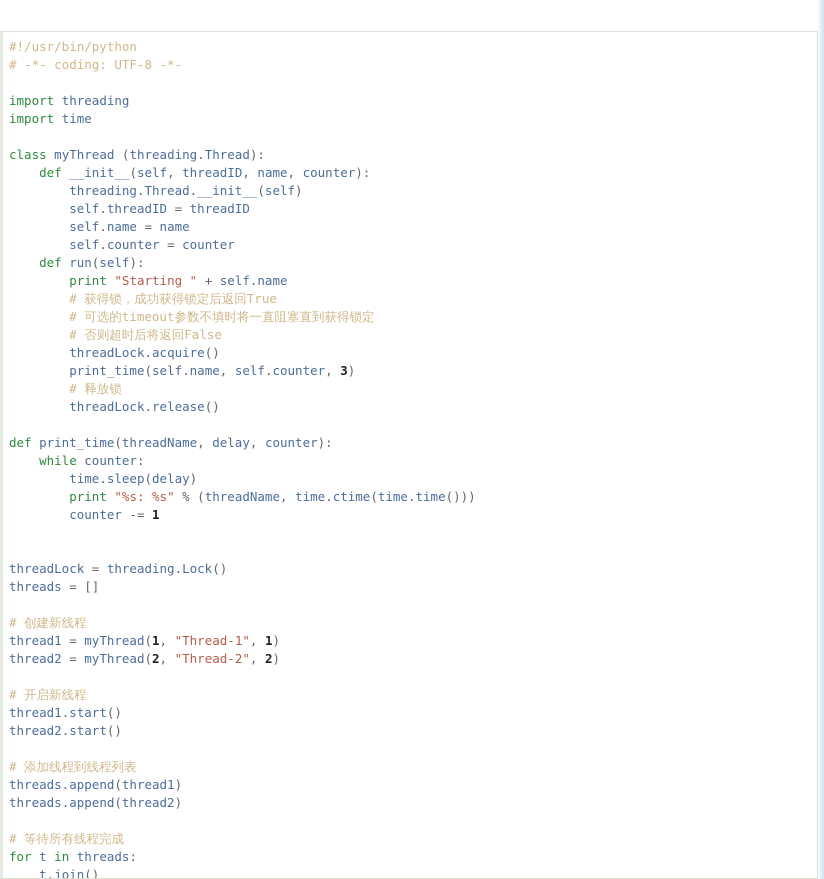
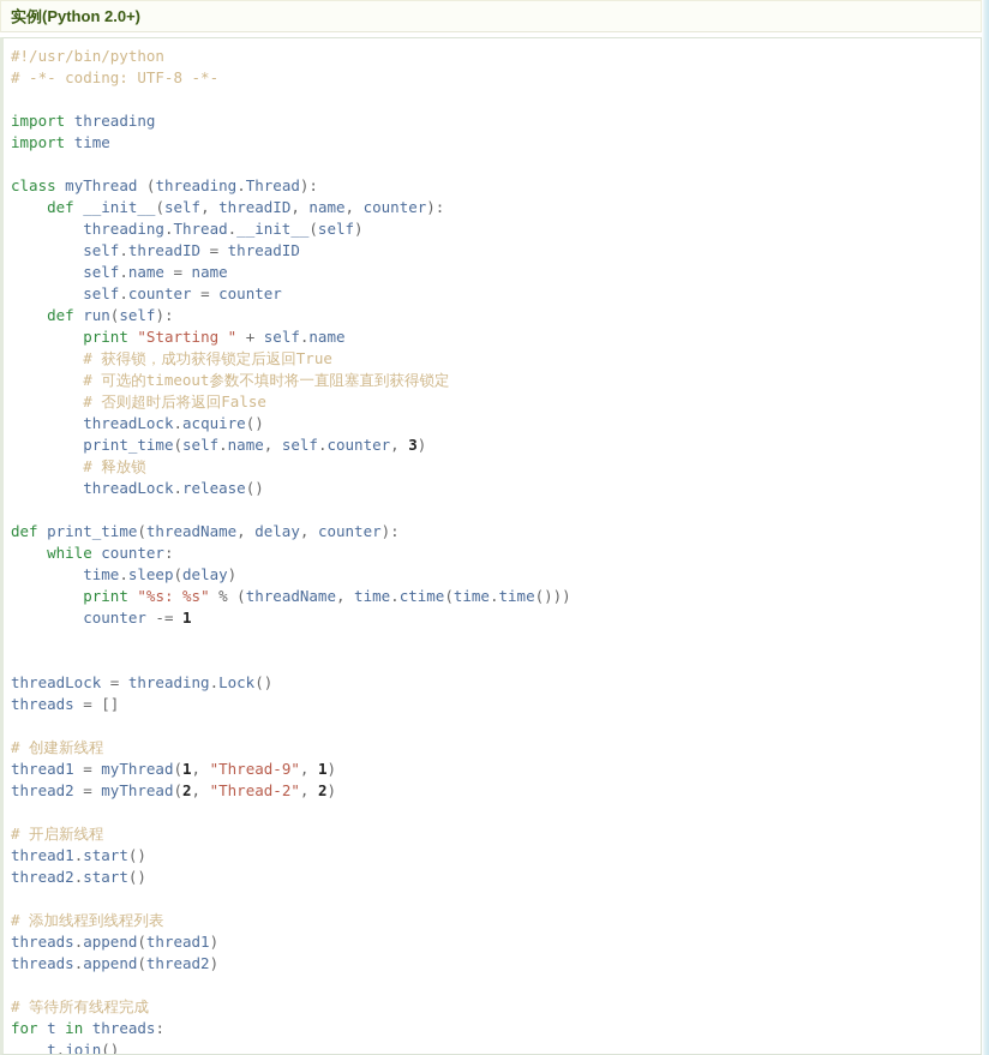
+ 实例(Python 2.0+)
- #!/usr/bin/python # -*- coding: UTF-8 -*- import threading import time class myThread (threading.Thread): def __init__(self, threadID, name, counter): threading.Thread.__init__(self) self.threadID = threadID self.name = name self.counter = counter def run(self): print "Starting " + self.name # 获得锁，成功获得锁定后返回True # 可选的timeout参数不填时将一直阻塞直到获得锁定 # 否则超时后将返回False threadLock.acquire() print_time(self.name, self.counter, 3) # 释放锁 threadLock.release() def print_time(threadName, delay, counter): while counter: time.sleep(delay) print "%s: %s" % (threadName, time.ctime(time.time())) counter -= 1 threadLock = threading.Lock() threads = [] # 创建新线程 thread1 = myThread(1, "Thread-1", 1) thread2 = myThread(2, "Thread-2", 2) # 开启新线程 thread1.start() thread2.start() # 添加线程到线程列表 threads.append(thread1) threads.append(thread2) # 等待所有线程完成 for t in threads: t.join()
+ #!/usr/bin/python # -*- coding: UTF-8 -*- import threading import time class myThread (threading.Thread): def __init__(self, threadID, name, counter): threading.Thread.__init__(self) self.threadID = threadID self.name = name self.counter = counter def run(self): print "Starting " + self.name # 获得锁，成功获得锁定后返回True # 可选的timeout参数不填时将一直阻塞直到获得锁定 # 否则超时后将返回False threadLock.acquire() print_time(self.name, self.counter, 3) # 释放锁 threadLock.release() def print_time(threadName, delay, counter): while counter: time.sleep(delay) print "%s: %s" % (threadName, time.ctime(time.time())) counter -= 1 threadLock = threading.Lock() threads = [] # 创建新线程 thread1 = myThread(1, "Thread-9", 1) thread2 = myThread(2, "Thread-2", 2) # 开启新线程 thread1.start() thread2.start() # 添加线程到线程列表 threads.append(thread1) threads.append(thread2) # 等待所有线程完成 for t in threads: t.join()
